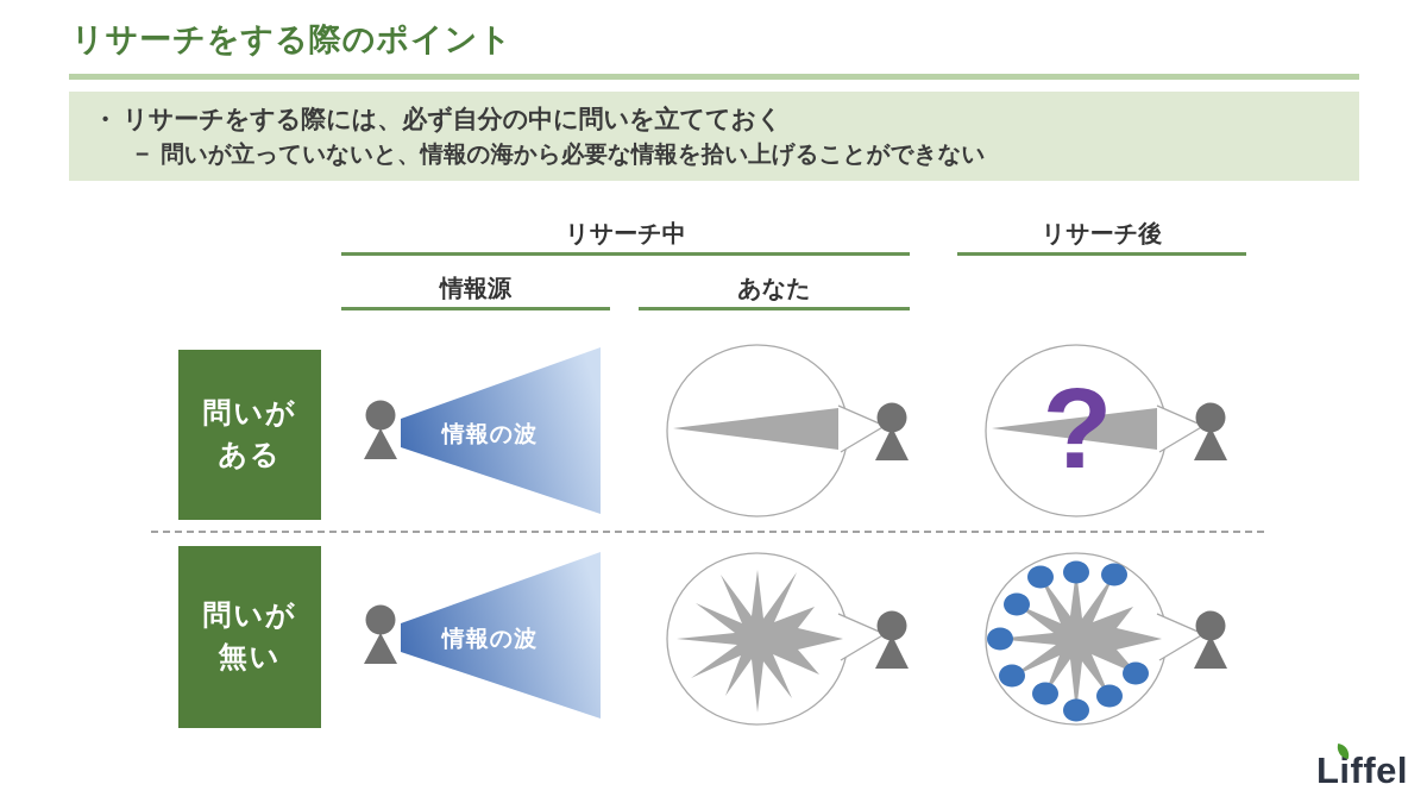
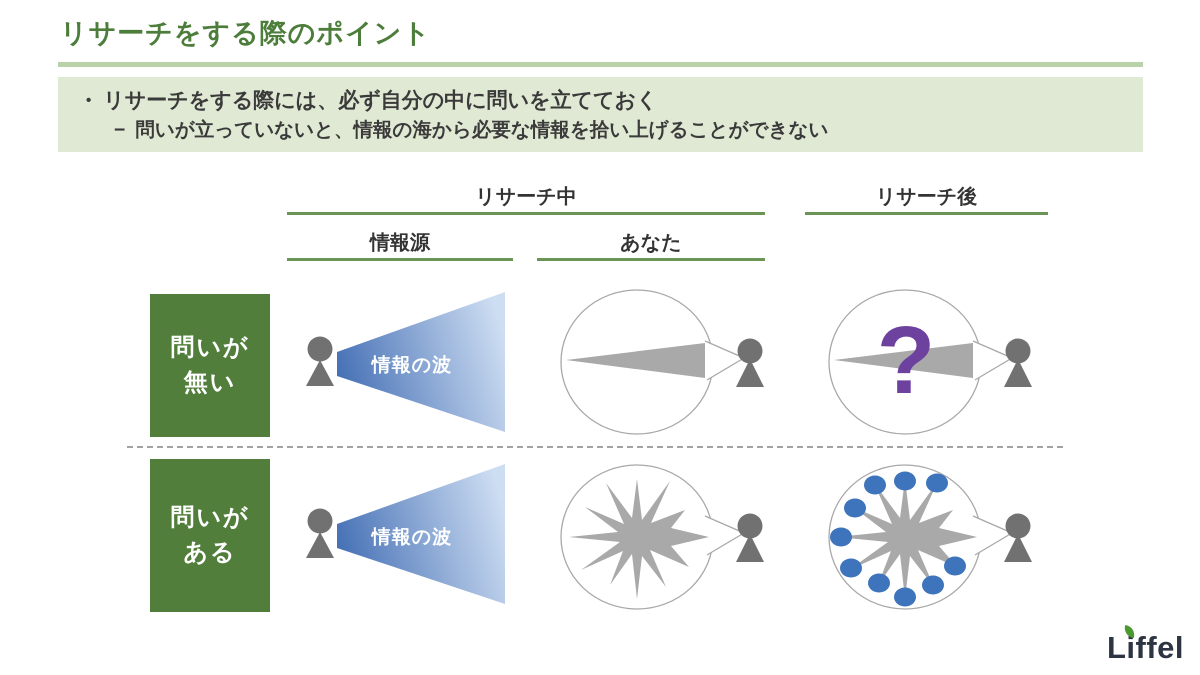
  リサーチをする際のポイント
  • リサーチをする際には、必ず自分の中に問いを立てておく
  − 問いが立っていないと、情報の海から必要な情報を拾い上げることができない
  リサーチ中
  リサーチ後
  情報源
  あなた
  問いが
- ある
+ 無い
  情報の波
  ?
  問いが
- 無い
+ ある
  情報の波
  Liffel
